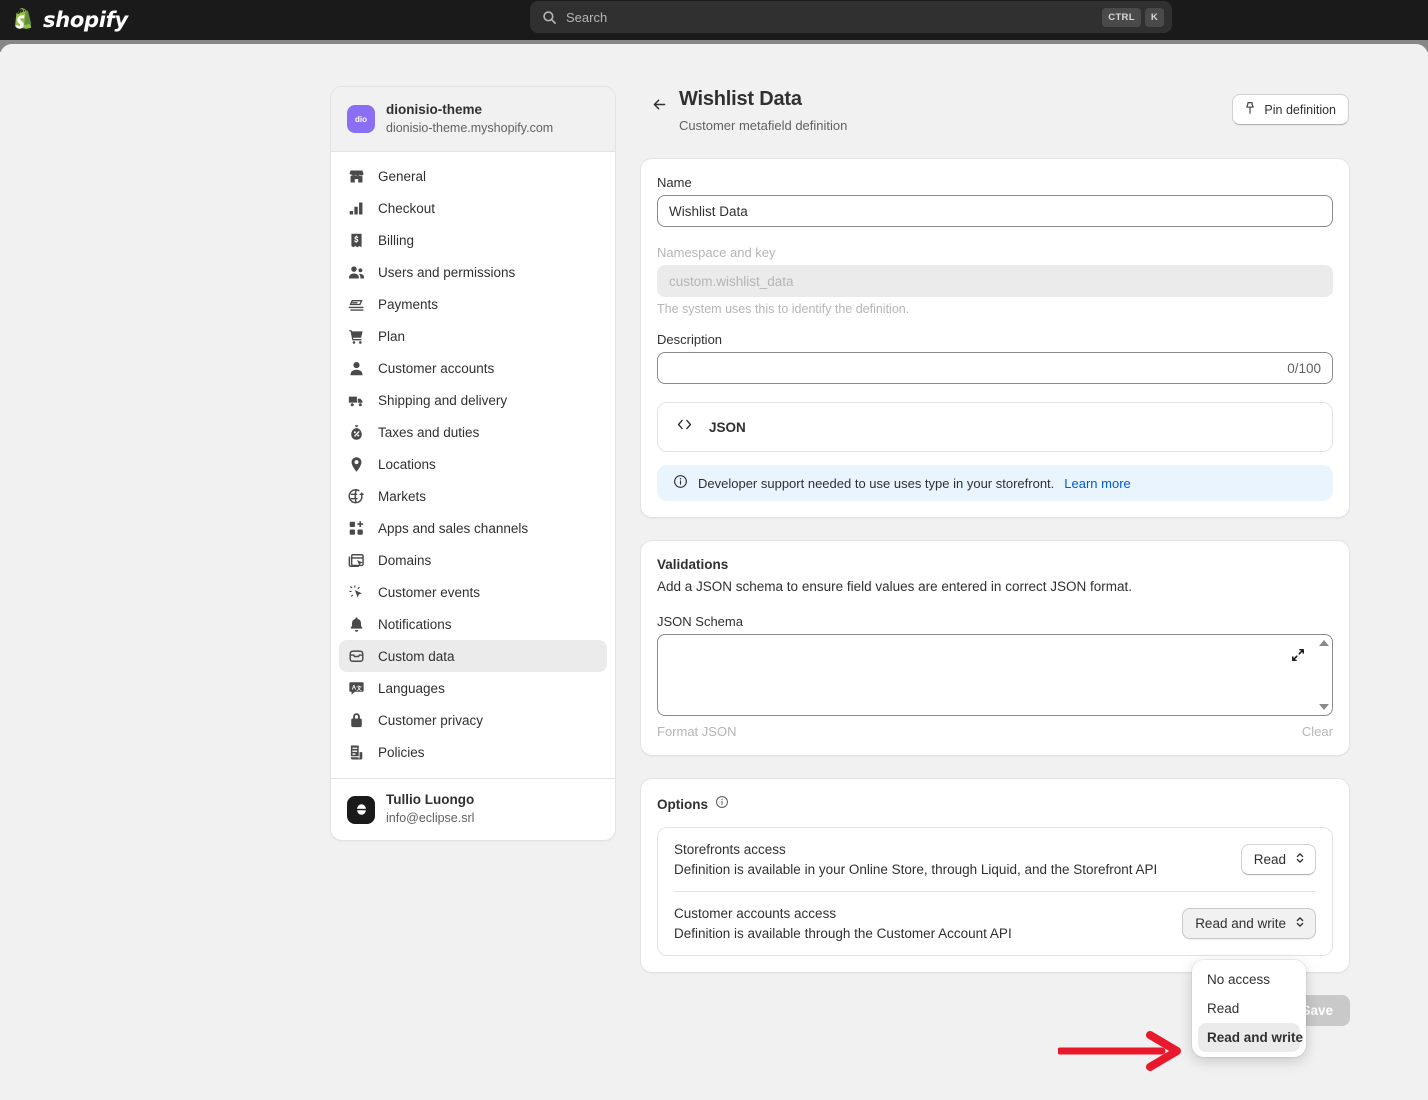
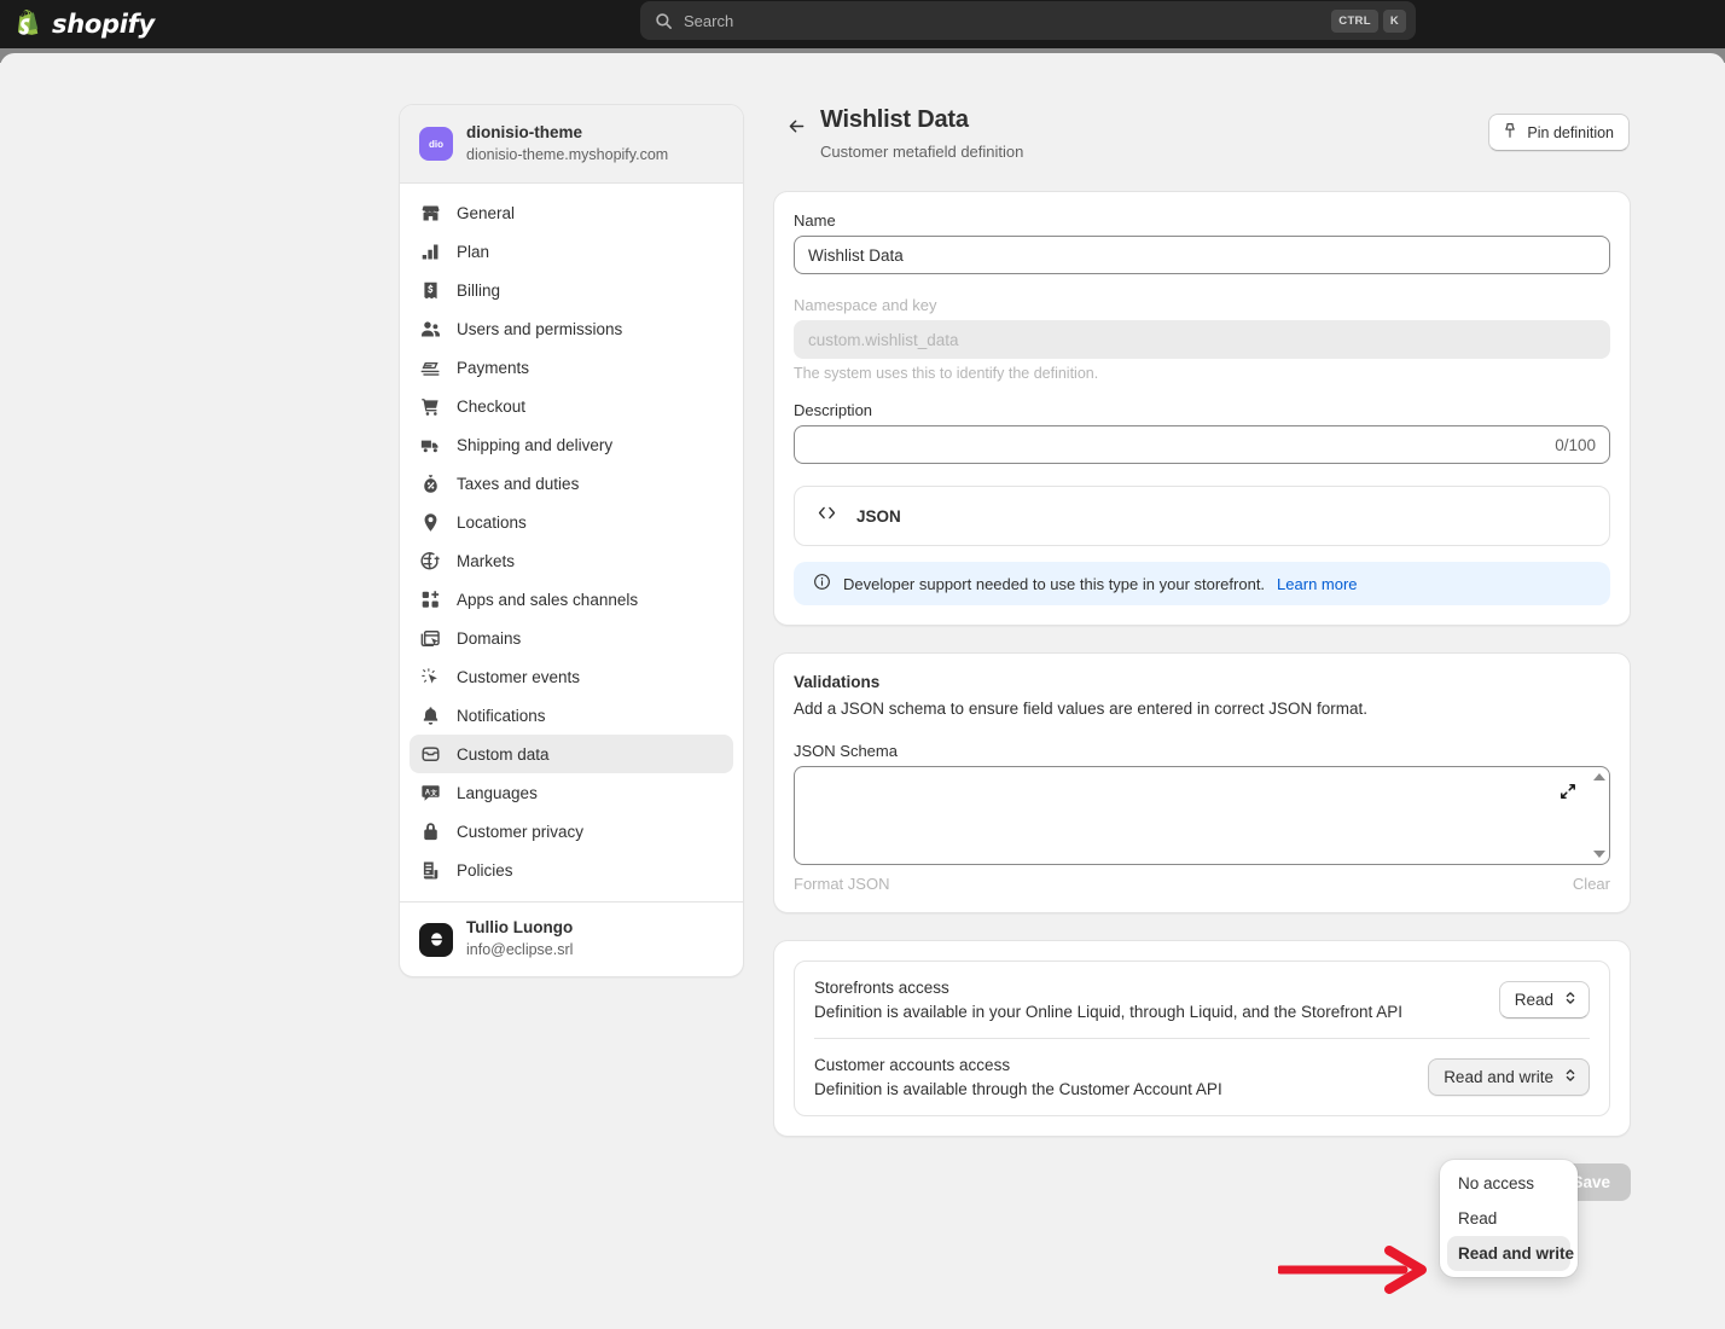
  shopify
  Search
  CTRL
  K
  dio
  dionisio-theme
  dionisio-theme.myshopify.com
  General
- Checkout
+ Plan
  Billing
  Users and permissions
  Payments
- Plan
+ Checkout
- Customer accounts
  Shipping and delivery
  Taxes and duties
  Locations
  Markets
  Apps and sales channels
  Domains
  Customer events
  Notifications
  Custom data
  Languages
  Customer privacy
  Policies
  Tullio Luongo
  info@eclipse.srl
  Wishlist Data
  Customer metafield definition
  Pin definition
  Name
  Wishlist Data
  Namespace and key
  custom.wishlist_data
  The system uses this to identify the definition.
  Description
  0/100
  JSON
- Developer support needed to use uses type in your storefront.
+ Developer support needed to use this type in your storefront.
  Learn more
  Validations
  Add a JSON schema to ensure field values are entered in correct JSON format.
  JSON Schema
  Format JSON
  Clear
- Options
  Storefronts access
- Definition is available in your Online Store, through Liquid, and the Storefront API
+ Definition is available in your Online Liquid, through Liquid, and the Storefront API
  Read
  Customer accounts access
  Definition is available through the Customer Account API
  Read and write
  ave
  No access
  Read
  Read and write
